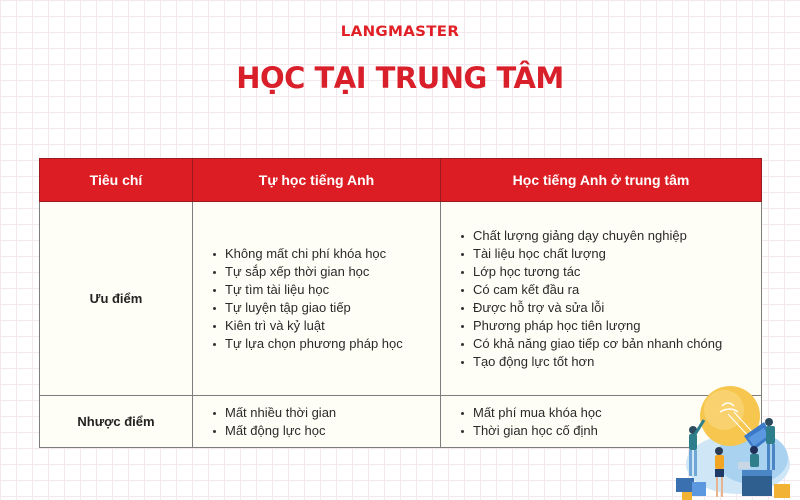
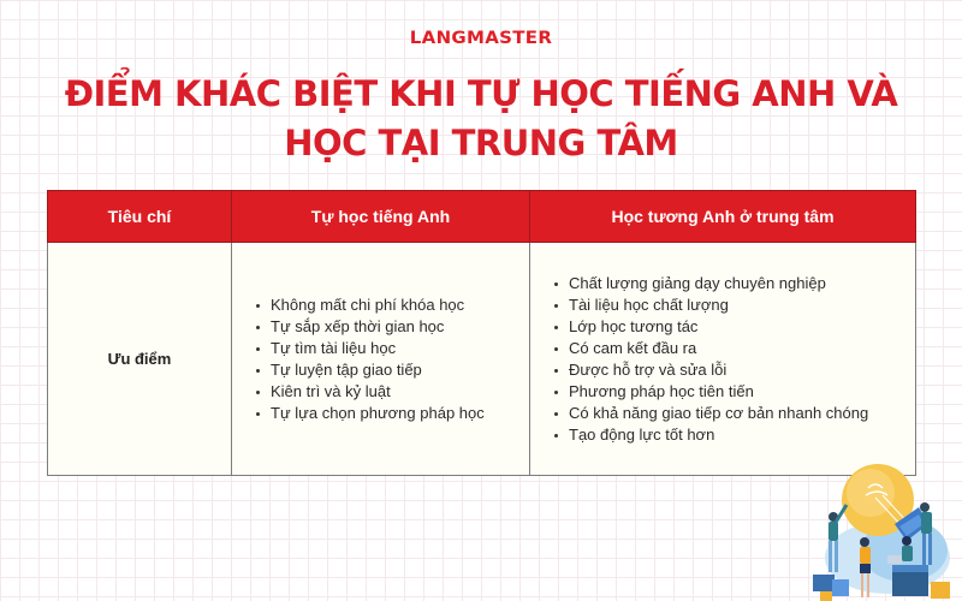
  LANGMASTER
+ ĐIỂM KHÁC BIỆT KHI TỰ HỌC TIẾNG ANH VÀ
  HỌC TẠI TRUNG TÂM
- Tiêu chí	Tự học tiếng Anh	Học tiếng Anh ở trung tâm
+ Tiêu chí	Tự học tiếng Anh	Học tương Anh ở trung tâm
- Ưu điểm	Không mất chi phí khóa học Tự sắp xếp thời gian học Tự tìm tài liệu học Tự luyện tập giao tiếp Kiên trì và kỷ luật Tự lựa chọn phương pháp học	Chất lượng giảng dạy chuyên nghiệp Tài liệu học chất lượng Lớp học tương tác Có cam kết đầu ra Được hỗ trợ và sửa lỗi Phương pháp học tiên lượng Có khả năng giao tiếp cơ bản nhanh chóng Tạo động lực tốt hơn
+ Ưu điểm	Không mất chi phí khóa học Tự sắp xếp thời gian học Tự tìm tài liệu học Tự luyện tập giao tiếp Kiên trì và kỷ luật Tự lựa chọn phương pháp học	Chất lượng giảng dạy chuyên nghiệp Tài liệu học chất lượng Lớp học tương tác Có cam kết đầu ra Được hỗ trợ và sửa lỗi Phương pháp học tiên tiến Có khả năng giao tiếp cơ bản nhanh chóng Tạo động lực tốt hơn
- Nhược điểm	Mất nhiều thời gian Mất động lực học	Mất phí mua khóa học Thời gian học cố định
